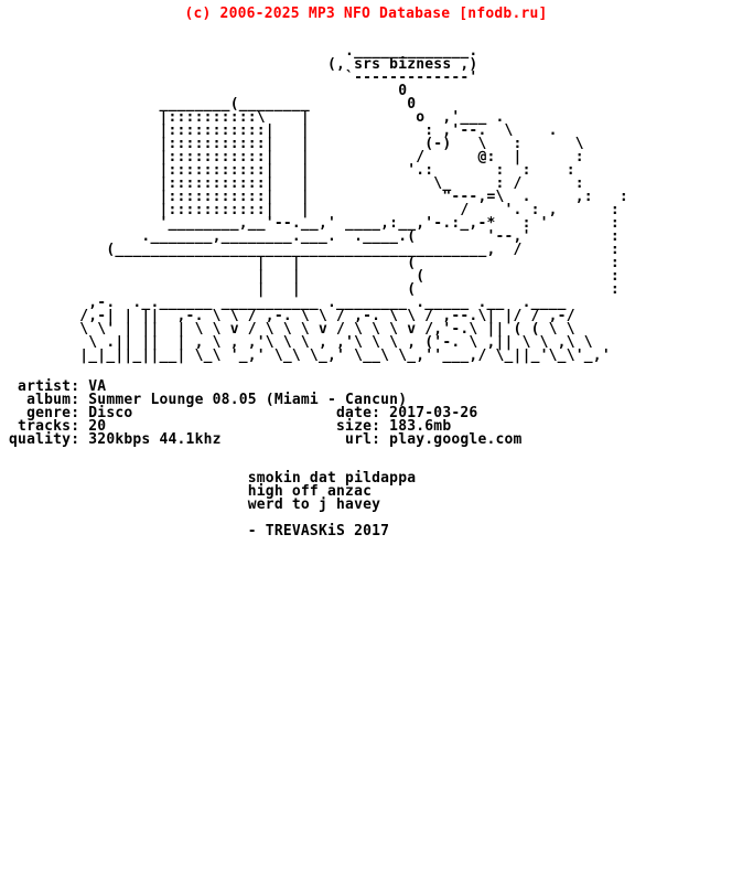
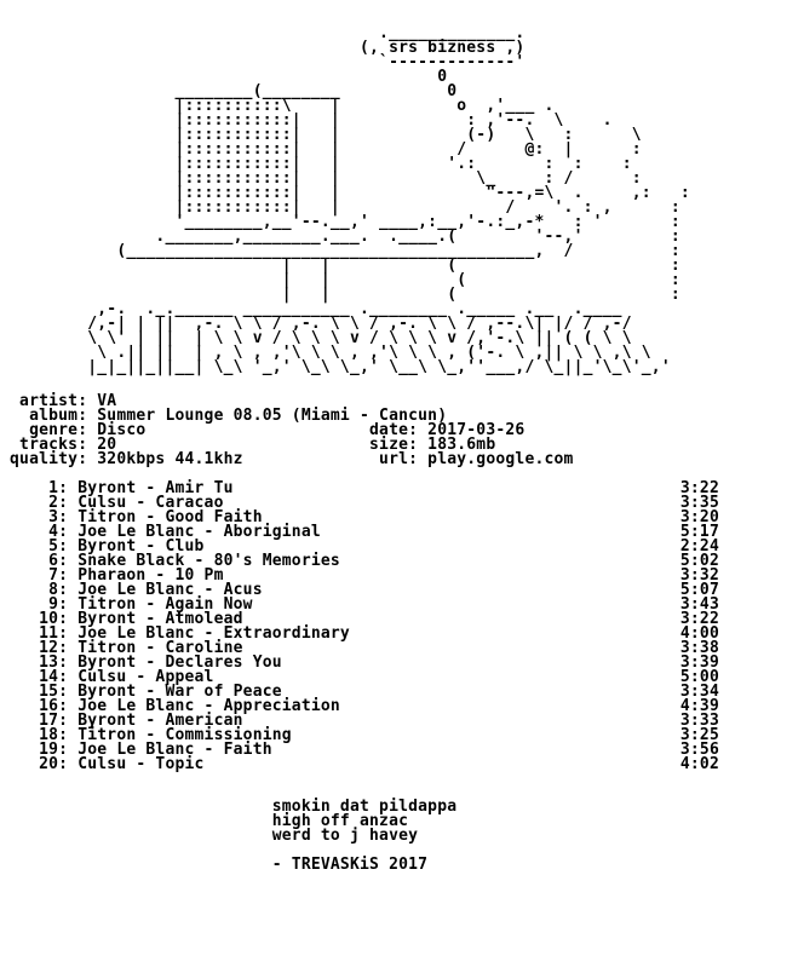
- (c) 2006-2025 MP3 NFO Database [nfodb.ru]
  ._____________.
  (, srs bizness ,)
  `-------------'
  0
  ________(________ 0
  |::::::::::\ | o ,'___ .
  |:::::::::::| | : ,'--. \ .
  |:::::::::::| | (-) \ : \
  |:::::::::::| | / @: | :
  |:::::::::::| | '.: : : :
  |:::::::::::| | \_ : / :
  |:::::::::::| | "---,=\ . ,: :
  |:::::::::::| | / '. : , :
  '________,__'--.__,' ____,:__,'-.:_,-* : ' :
  ._______,________.___. .____.( '--,' :
  (__________________________________________, / :
  | | ( :
  | | ( :
  | | ( :
  ,-. ._.______ ___________ .________ ._____ .__ .____
  /,-| | || ,-. \ \ / ,-. \ \ / ,-. \ \ / ,--.\| |/ / ,-/
  \ \' | || | \ \ v / \ \ \ v / \ \ \ v /,'-.\ || ( ( \ \
  \ .|| || | , \ , ,'\ \ \ , ,'\ \ \ , ('-. \ ,|| \ \ ,\ \
  |_|_||_||__| \_\ '_,' \_\ \_,' \__\ \_,''___,/ \_||_'\_\'_,'
  artist: VA
  album: Summer Lounge 08.05 (Miami - Cancun)
  genre: Disco date: 2017-03-26
  tracks: 20 size: 183.6mb
  quality: 320kbps 44.1khz url: play.google.com
+ 1: Byront - Amir Tu 3:22
+ 2: Culsu - Caracao 3:35
+ 3: Titron - Good Faith 3:20
+ 4: Joe Le Blanc - Aboriginal 5:17
+ 5: Byront - Club 2:24
+ 6: Snake Black - 80's Memories 5:02
+ 7: Pharaon - 10 Pm 3:32
+ 8: Joe Le Blanc - Acus 5:07
+ 9: Titron - Again Now 3:43
+ 10: Byront - Atmolead 3:22
+ 11: Joe Le Blanc - Extraordinary 4:00
+ 12: Titron - Caroline 3:38
+ 13: Byront - Declares You 3:39
+ 14: Culsu - Appeal 5:00
+ 15: Byront - War of Peace 3:34
+ 16: Joe Le Blanc - Appreciation 4:39
+ 17: Byront - American 3:33
+ 18: Titron - Commissioning 3:25
+ 19: Joe Le Blanc - Faith 3:56
+ 20: Culsu - Topic 4:02
  smokin dat pildappa
  high off anzac
  werd to j havey
  - TREVASKiS 2017
